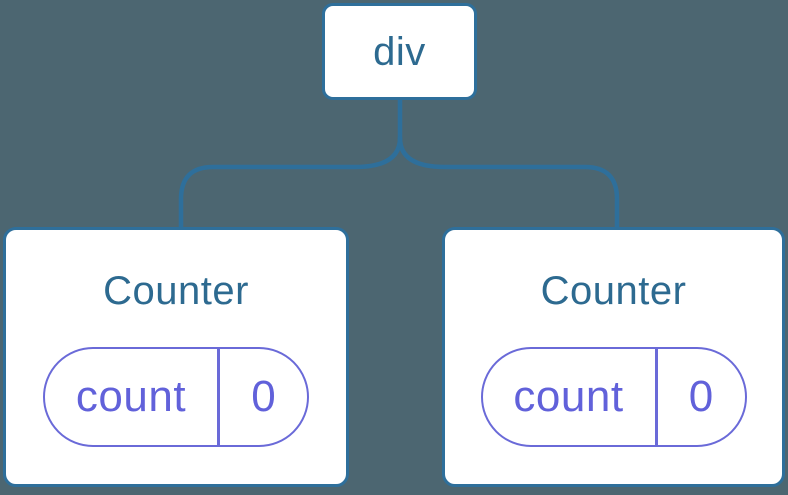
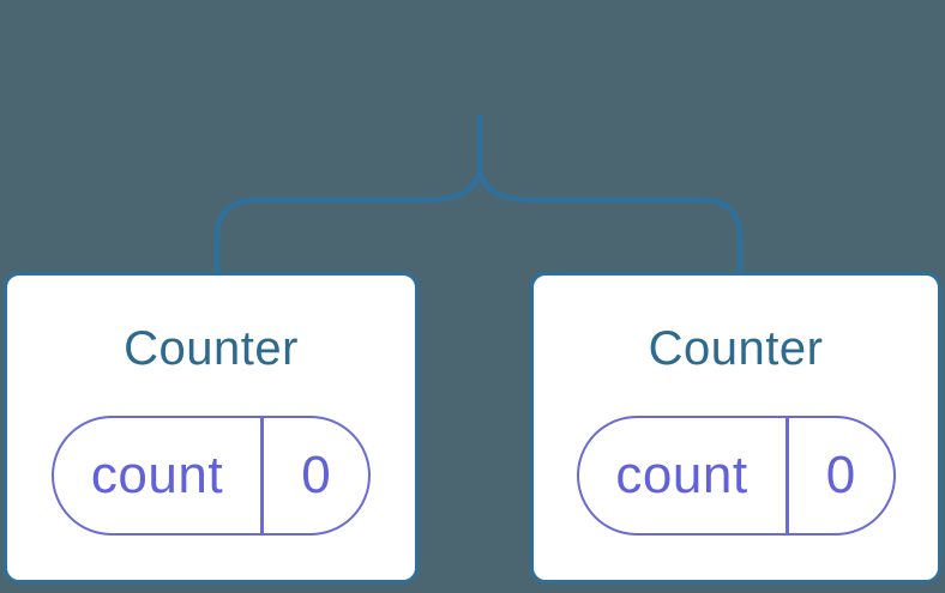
- div
  Counter
  count
  0
  Counter
  count
  0
